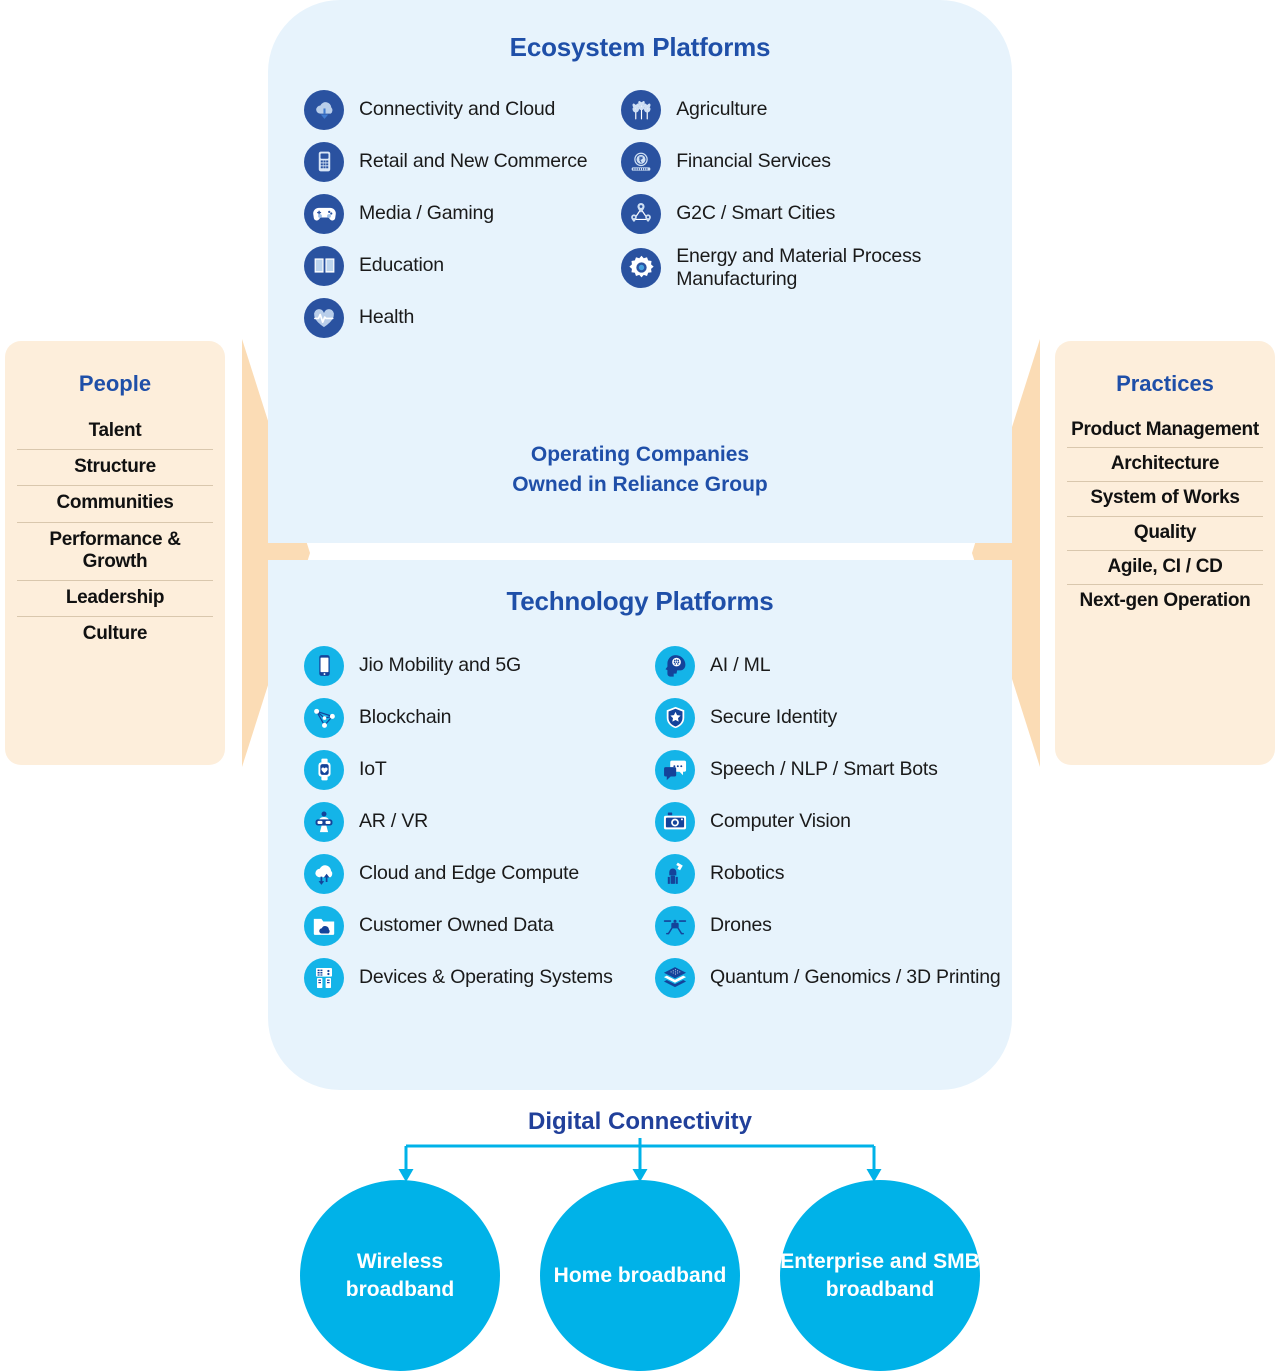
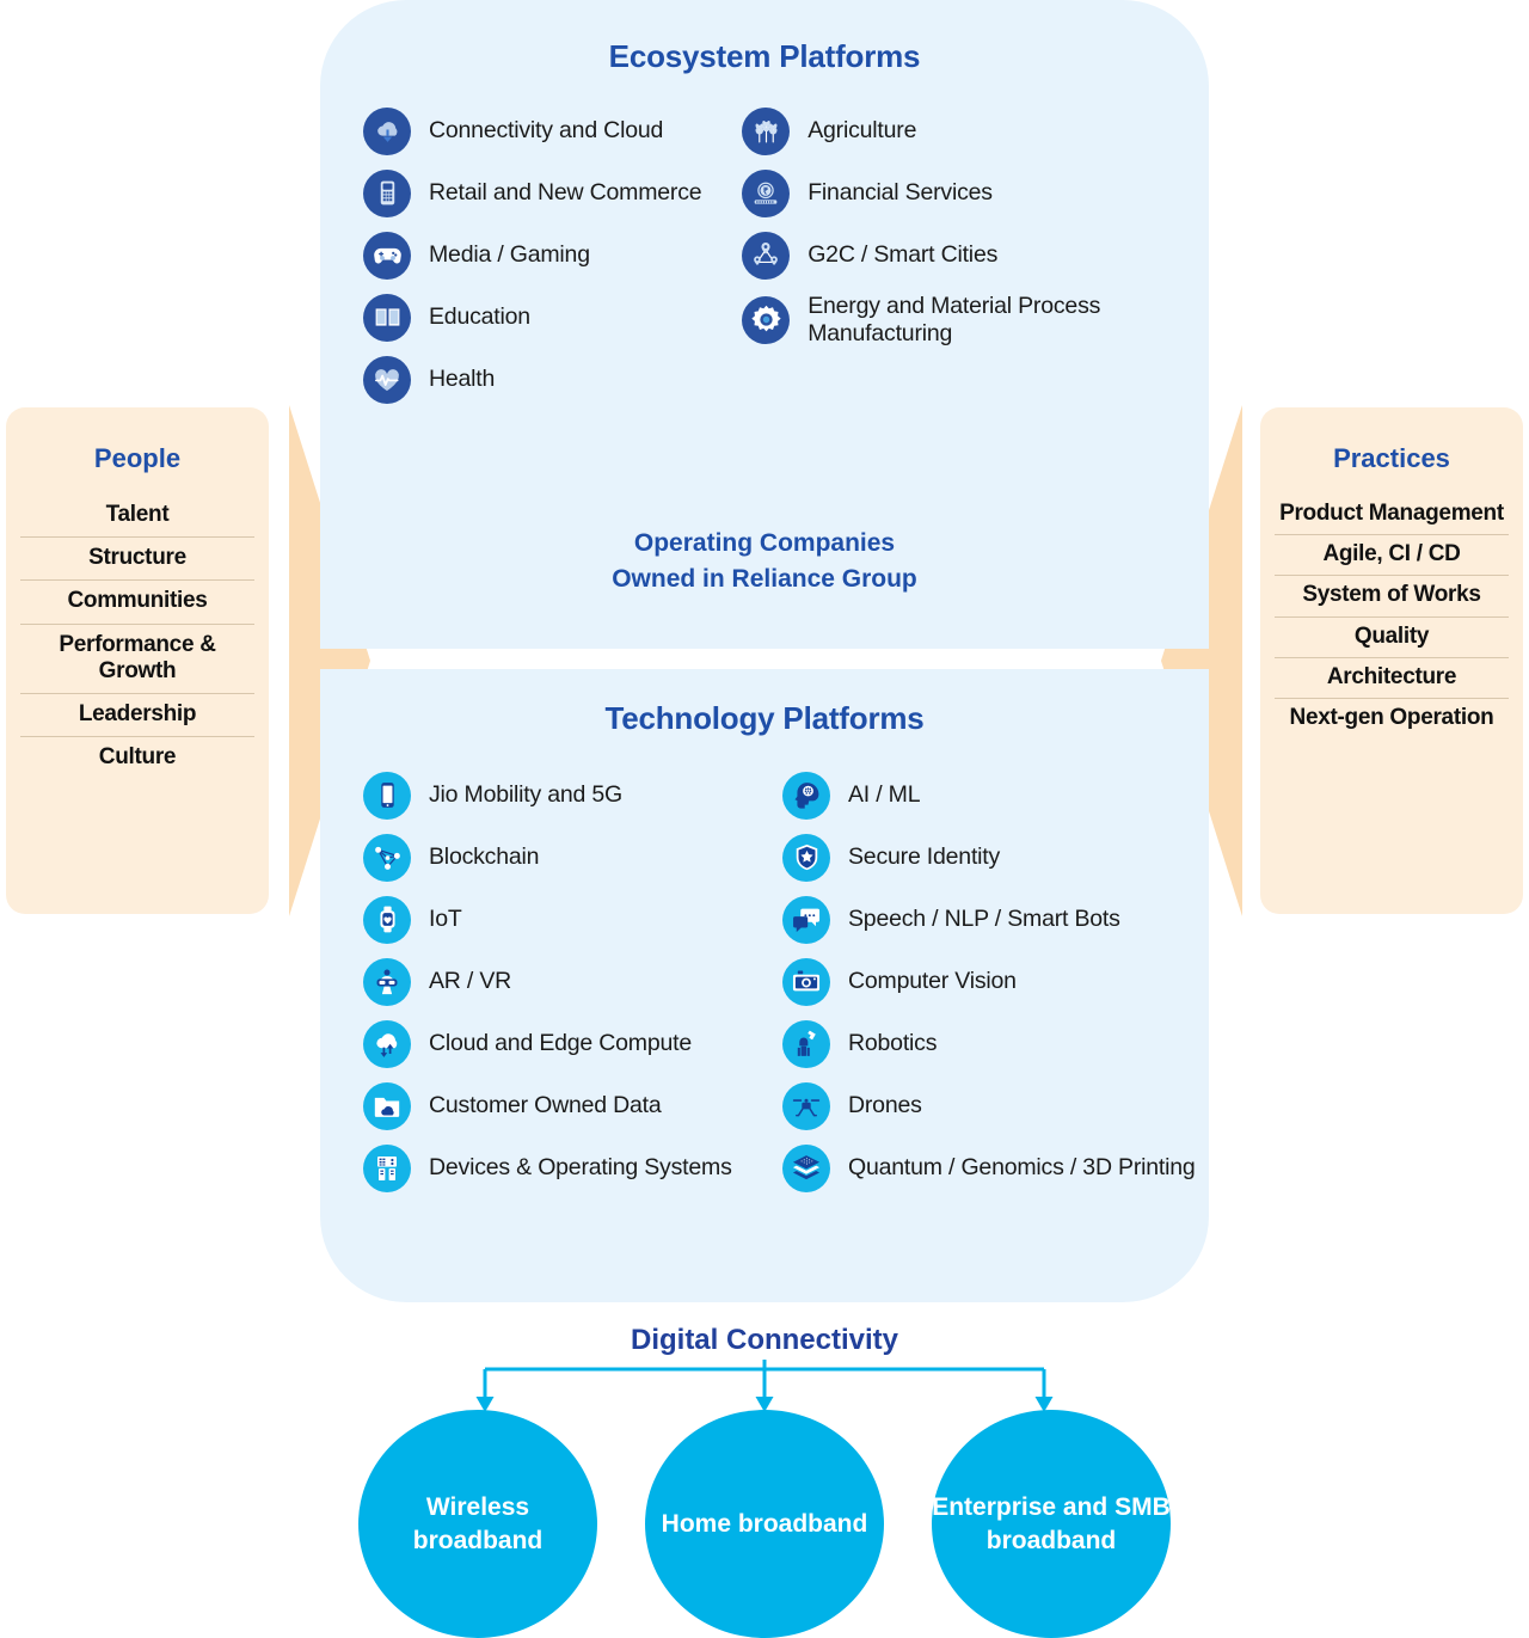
  People
  Talent
  Structure
  Communities
  Performance & Growth
  Leadership
  Culture
  Practices
  Product Management
- Architecture
+ Agile, CI / CD
  System of Works
  Quality
- Agile, CI / CD
+ Architecture
  Next-gen Operation
  Ecosystem Platforms
  Connectivity and Cloud
  Retail and New Commerce
  Media / Gaming
  Education
  Health
  Agriculture
  ₹
  Financial Services
  G2C / Smart Cities
  Energy and Material Process Manufacturing
  Operating Companies
  Owned in Reliance Group
  Technology Platforms
  Jio Mobility and 5G
  Blockchain
  IoT
  AR / VR
  Cloud and Edge Compute
  Customer Owned Data
  Devices & Operating Systems
  AI / ML
  Secure Identity
  Speech / NLP / Smart Bots
  Computer Vision
  Robotics
  Drones
  Quantum / Genomics / 3D Printing
  Digital Connectivity
  Wireless broadband
  Home broadband
  Enterprise and SMB broadband
